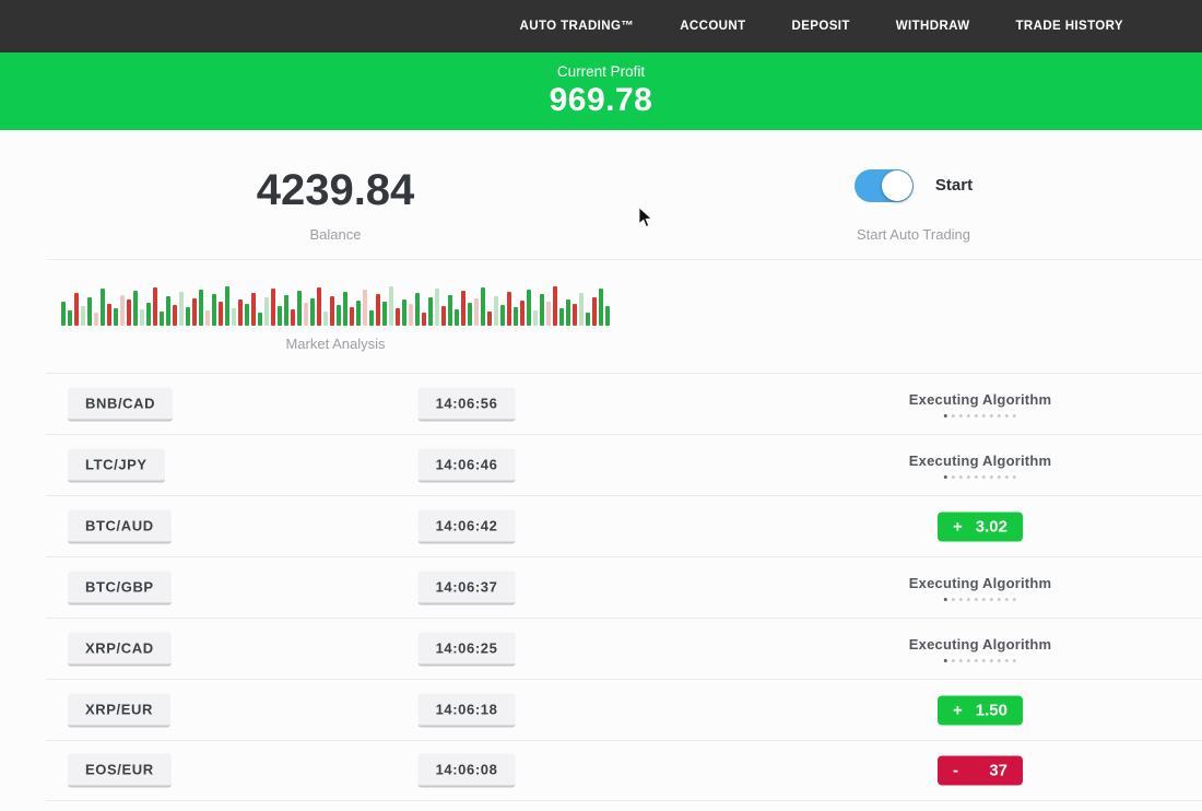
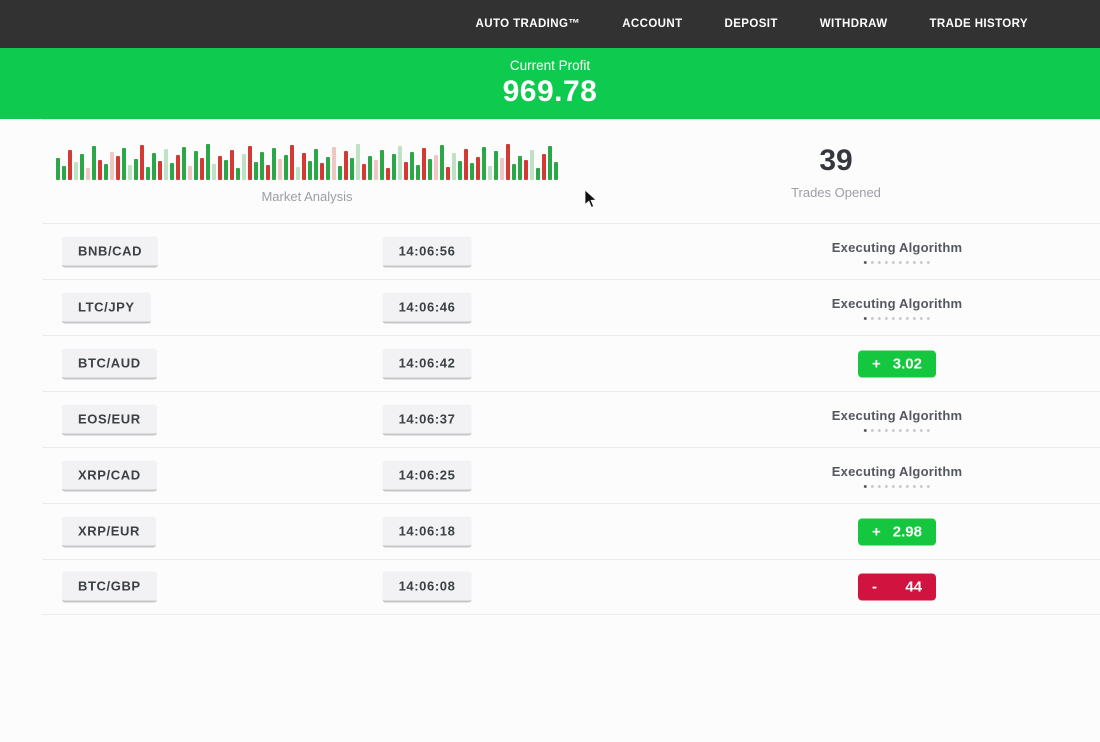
  AUTO TRADING™
  ACCOUNT
  DEPOSIT
  WITHDRAW
  TRADE HISTORY
  Current Profit
  969.78
- 4239.84
- Balance
- Start
- Start Auto Trading
  Market Analysis
+ 39
+ Trades Opened
  BNB/CAD
  14:06:56
  Executing Algorithm
  LTC/JPY
  14:06:46
  Executing Algorithm
  BTC/AUD
  14:06:42
  +
  3.02
- BTC/GBP
+ EOS/EUR
  14:06:37
  Executing Algorithm
  XRP/CAD
  14:06:25
  Executing Algorithm
  XRP/EUR
  14:06:18
  +
- 1.50
+ 2.98
- EOS/EUR
+ BTC/GBP
  14:06:08
  -
- 37
+ 44
